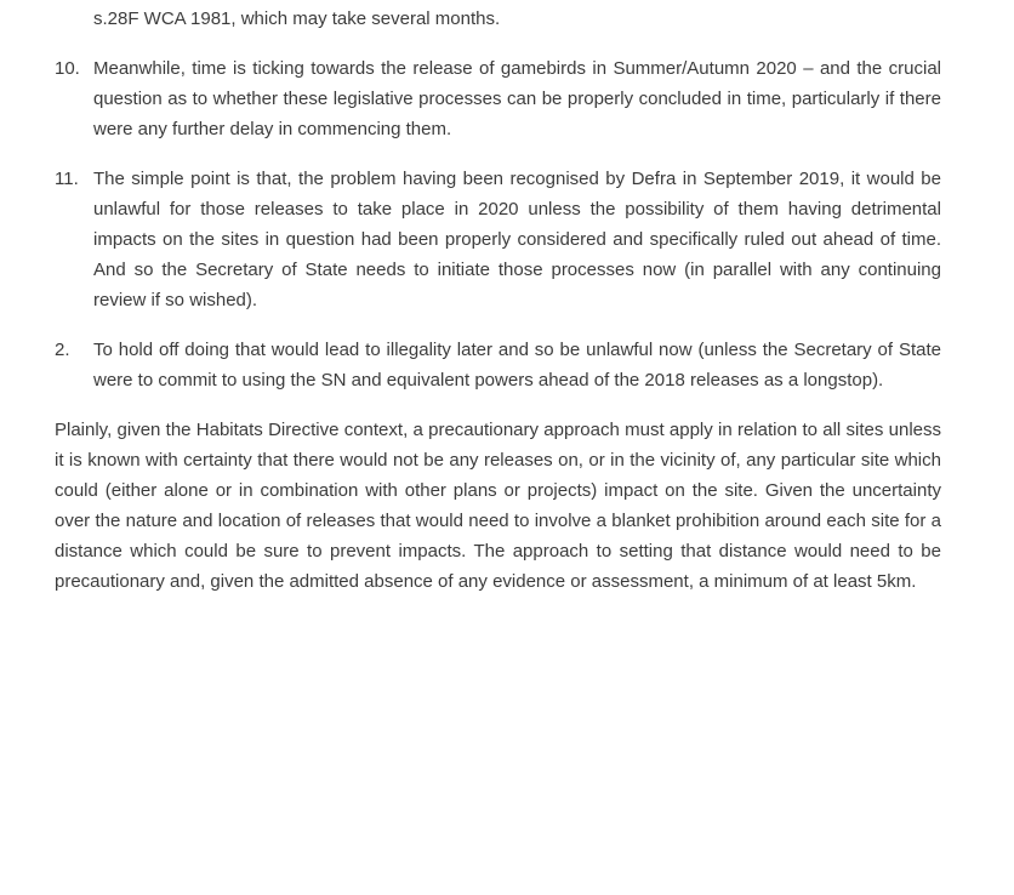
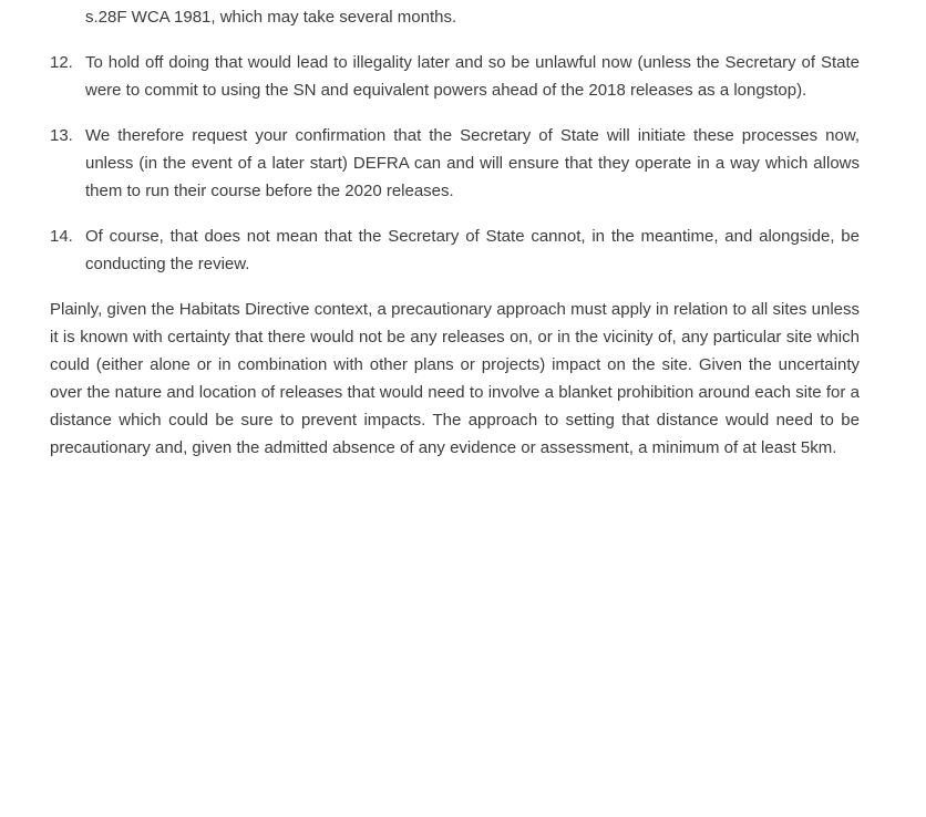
  s.28F WCA 1981, which may take several months.
- 10.
- Meanwhile, time is ticking towards the release of gamebirds in Summer/Autumn 2020 – and the crucial question as to whether these legislative processes can be properly concluded in time, particularly if there were any further delay in commencing them.
- 11.
- The simple point is that, the problem having been recognised by Defra in September 2019, it would be unlawful for those releases to take place in 2020 unless the possibility of them having detrimental impacts on the sites in question had been properly considered and specifically ruled out ahead of time. And so the Secretary of State needs to initiate those processes now (in parallel with any continuing review if so wished).
- 2.
+ 12.
  To hold off doing that would lead to illegality later and so be unlawful now (unless the Secretary of State were to commit to using the SN and equivalent powers ahead of the 2018 releases as a longstop).
+ 13.
+ We therefore request your confirmation that the Secretary of State will initiate these processes now, unless (in the event of a later start) DEFRA can and will ensure that they operate in a way which allows them to run their course before the 2020 releases.
+ 14.
+ Of course, that does not mean that the Secretary of State cannot, in the meantime, and alongside, be conducting the review.
  Plainly, given the Habitats Directive context, a precautionary approach must apply in relation to all sites unless it is known with certainty that there would not be any releases on, or in the vicinity of, any particular site which could (either alone or in combination with other plans or projects) impact on the site. Given the uncertainty over the nature and location of releases that would need to involve a blanket prohibition around each site for a distance which could be sure to prevent impacts. The approach to setting that distance would need to be precautionary and, given the admitted absence of any evidence or assessment, a minimum of at least 5km.
